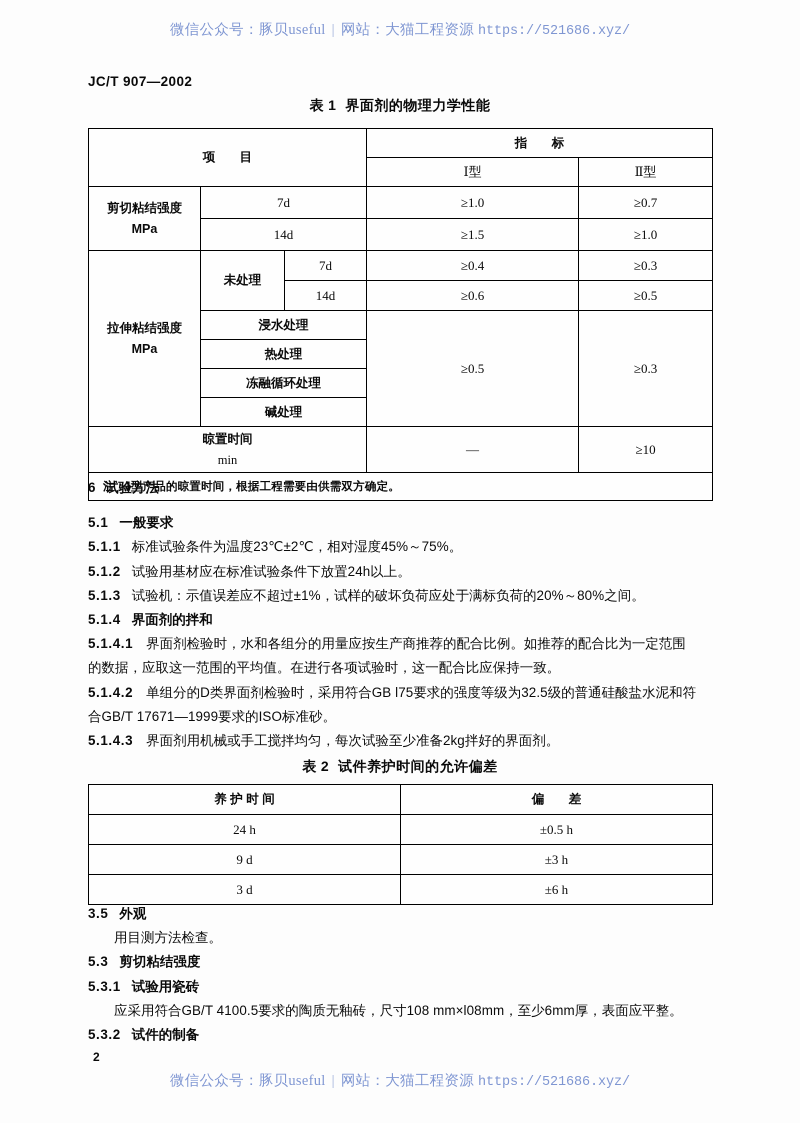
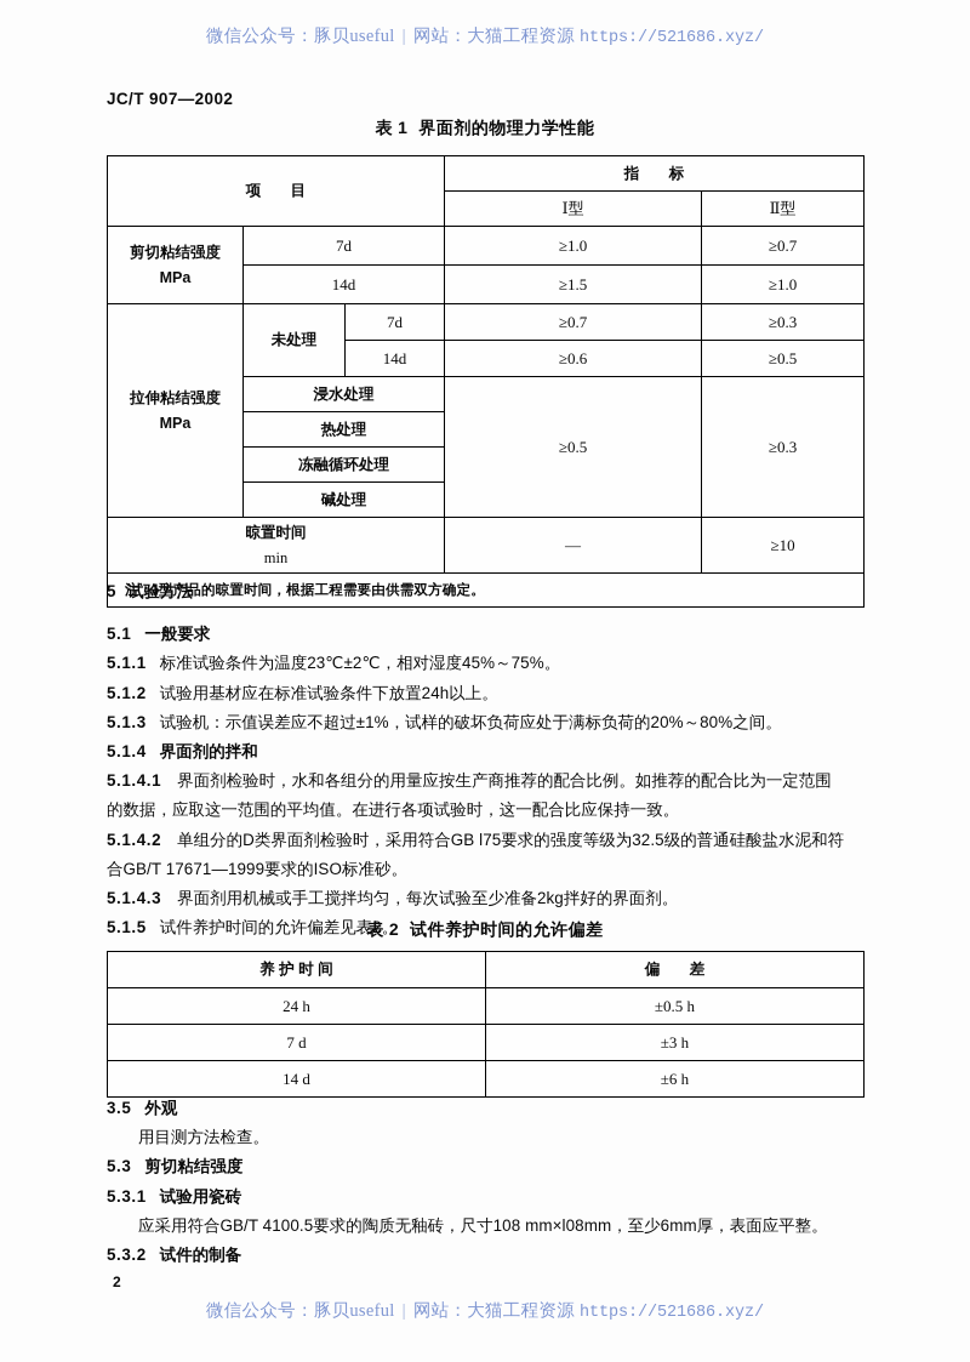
  微信公众号：豚贝useful | 网站：大猫工程资源 https://521686.xyz/
  JC/T 907—2002
  表 1 界面剂的物理力学性能
  项 目	指 标
  Ⅰ型	Ⅱ型
  剪切粘结强度 MPa	7d	≥1.0	≥0.7
  14d	≥1.5	≥1.0
- 拉伸粘结强度 MPa	未处理	7d	≥0.4	≥0.3
+ 拉伸粘结强度 MPa	未处理	7d	≥0.7	≥0.3
  14d	≥0.6	≥0.5
  浸水处理	≥0.5	≥0.3
  热处理
  冻融循环处理
  碱处理
  晾置时间 min	—	≥10
  注：Ⅰ型产品的晾置时间，根据工程需要由供需双方确定。
- 6 试验方法
+ 5 试验方法
  5.1 一般要求
  5.1.1 标准试验条件为温度23℃±2℃，相对湿度45%～75%。
  5.1.2 试验用基材应在标准试验条件下放置24h以上。
  5.1.3 试验机：示值误差应不超过±1%，试样的破坏负荷应处于满标负荷的20%～80%之间。
  5.1.4 界面剂的拌和
  5.1.4.1 界面剂检验时，水和各组分的用量应按生产商推荐的配合比例。如推荐的配合比为一定范围
  的数据，应取这一范围的平均值。在进行各项试验时，这一配合比应保持一致。
  5.1.4.2 单组分的D类界面剂检验时，采用符合GB l75要求的强度等级为32.5级的普通硅酸盐水泥和符
  合GB/T 17671—1999要求的ISO标准砂。
  5.1.4.3 界面剂用机械或手工搅拌均匀，每次试验至少准备2kg拌好的界面剂。
+ 5.1.5 试件养护时间的允许偏差见表2。
  表 2 试件养护时间的允许偏差
  养 护 时 间	偏 差
  24 h	±0.5 h
- 9 d	±3 h
+ 7 d	±3 h
- 3 d	±6 h
+ 14 d	±6 h
  3.5 外观
  用目测方法检查。
  5.3 剪切粘结强度
  5.3.1 试验用瓷砖
  应采用符合GB/T 4100.5要求的陶质无釉砖，尺寸108 mm×l08mm，至少6mm厚，表面应平整。
  5.3.2 试件的制备
  2
  微信公众号：豚贝useful | 网站：大猫工程资源 https://521686.xyz/
